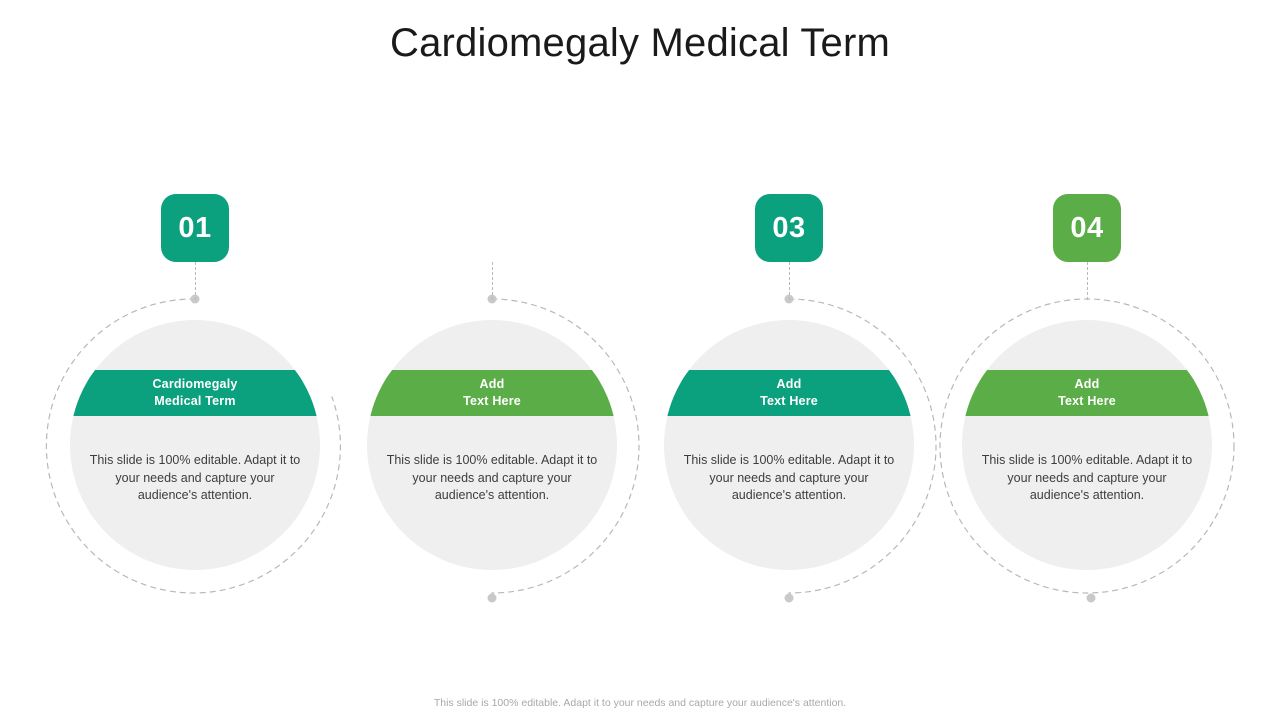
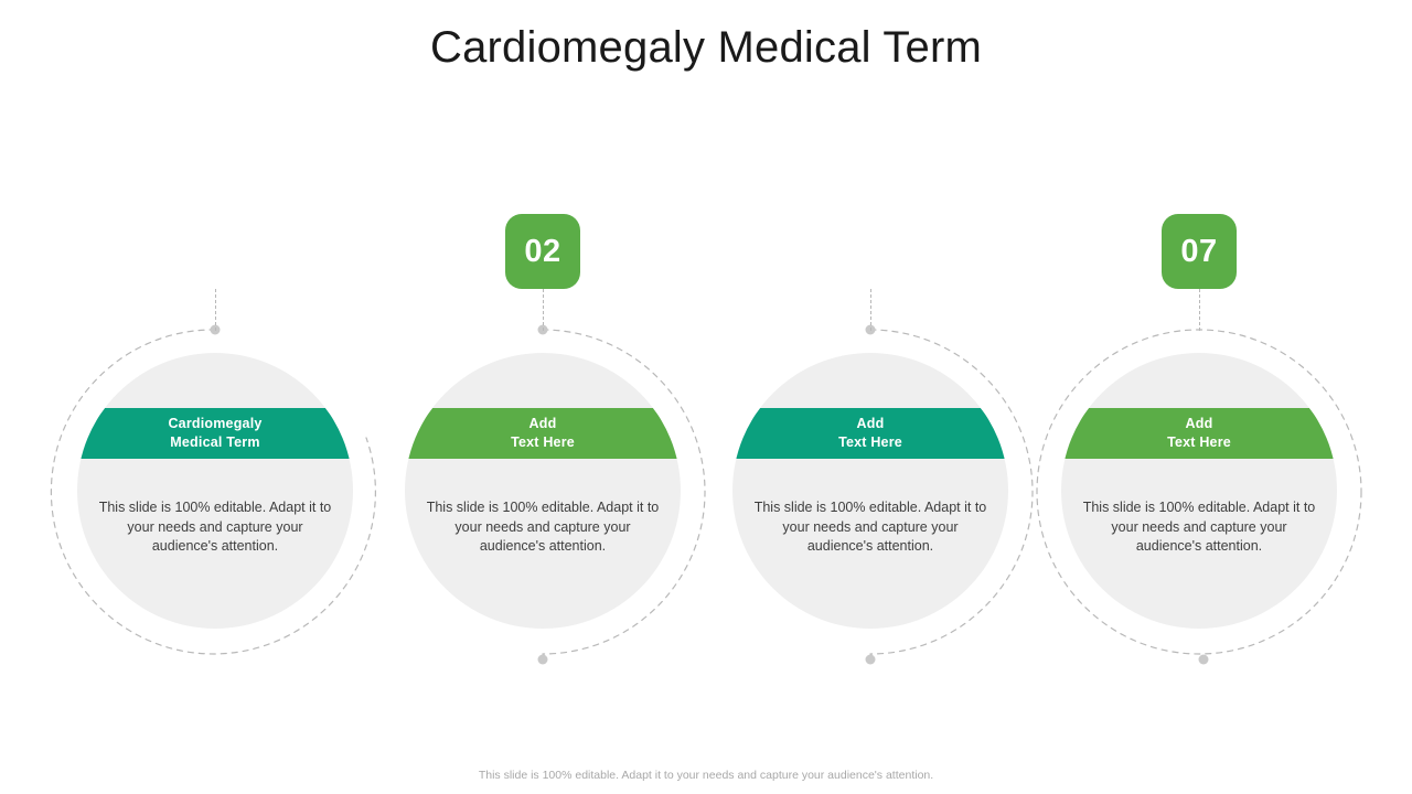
  Cardiomegaly Medical Term
- 01
  Cardiomegaly
  Medical Term
  This slide is 100% editable. Adapt it to your needs and capture your audience's attention.
+ 02
  Add
  Text Here
  This slide is 100% editable. Adapt it to your needs and capture your audience's attention.
- 03
  Add
  Text Here
  This slide is 100% editable. Adapt it to your needs and capture your audience's attention.
- 04
+ 07
  Add
  Text Here
  This slide is 100% editable. Adapt it to your needs and capture your audience's attention.
  This slide is 100% editable. Adapt it to your needs and capture your audience's attention.
